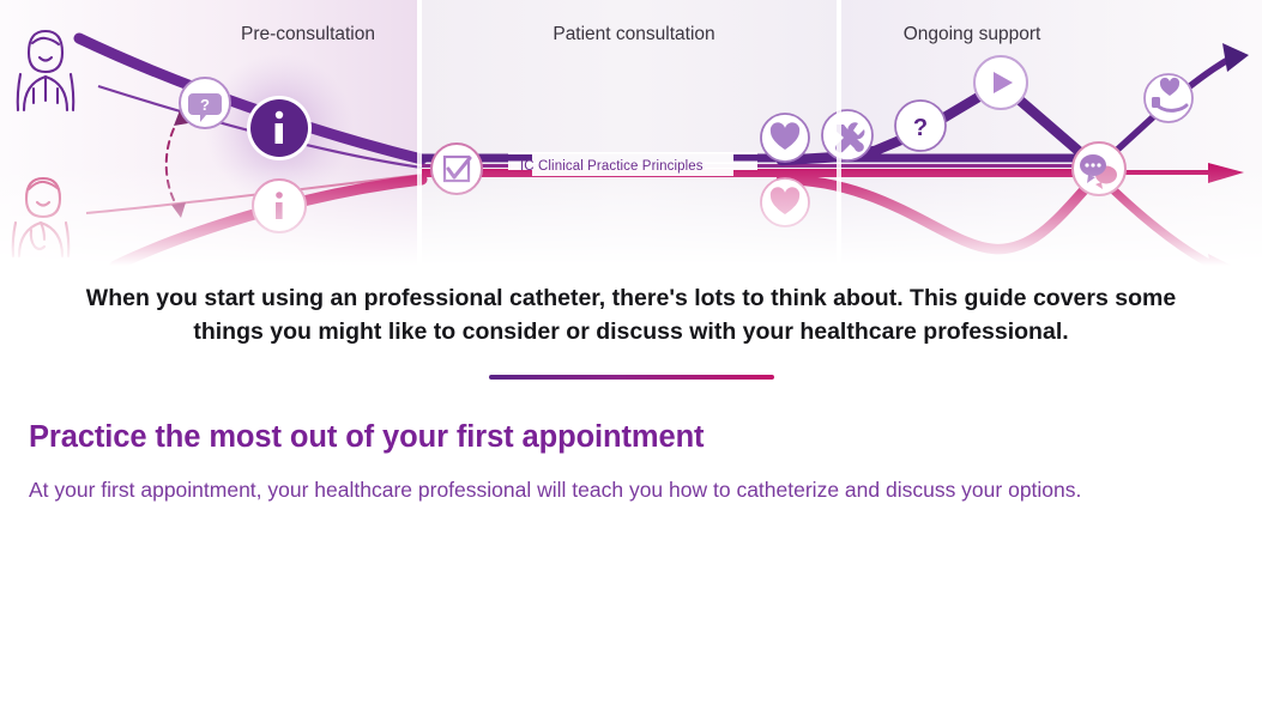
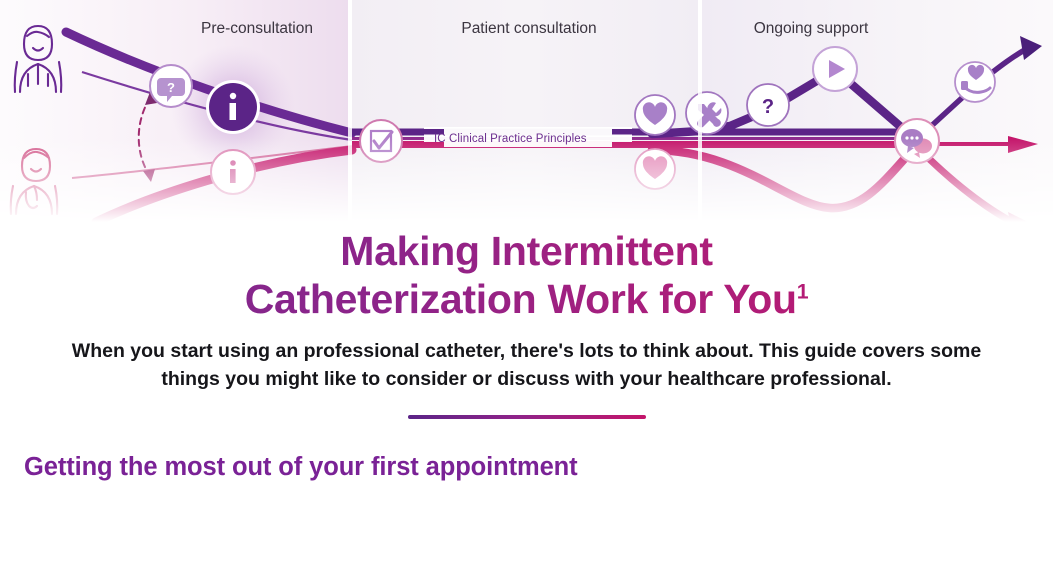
  Pre-consultation
  Patient consultation
  Ongoing support
  IC Clinical Practice Principles
+ Making Intermittent
+ Catheterization Work for You1
  When you start using an professional catheter, there's lots to think about. This guide covers some things you might like to consider or discuss with your healthcare professional.
- Practice the most out of your first appointment
+ Getting the most out of your first appointment
- At your first appointment, your healthcare professional will teach you how to catheterize and discuss your options.
